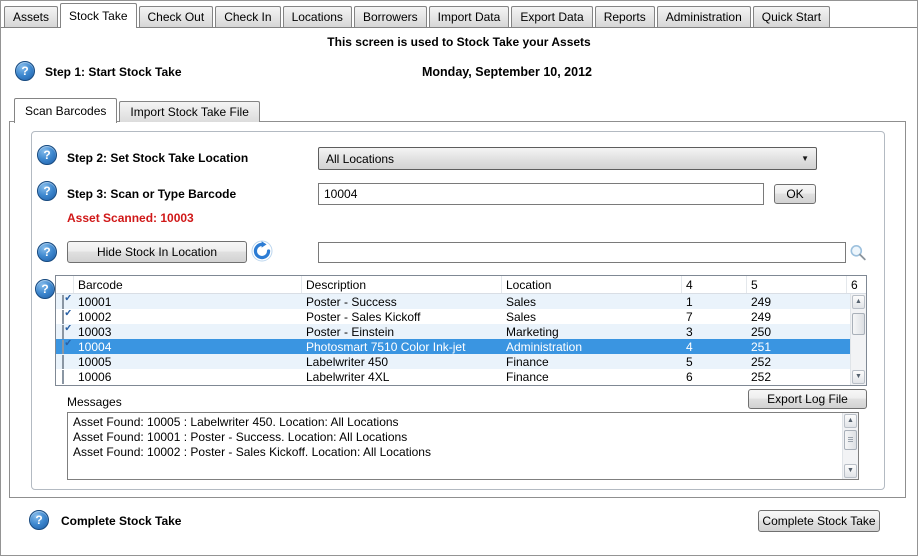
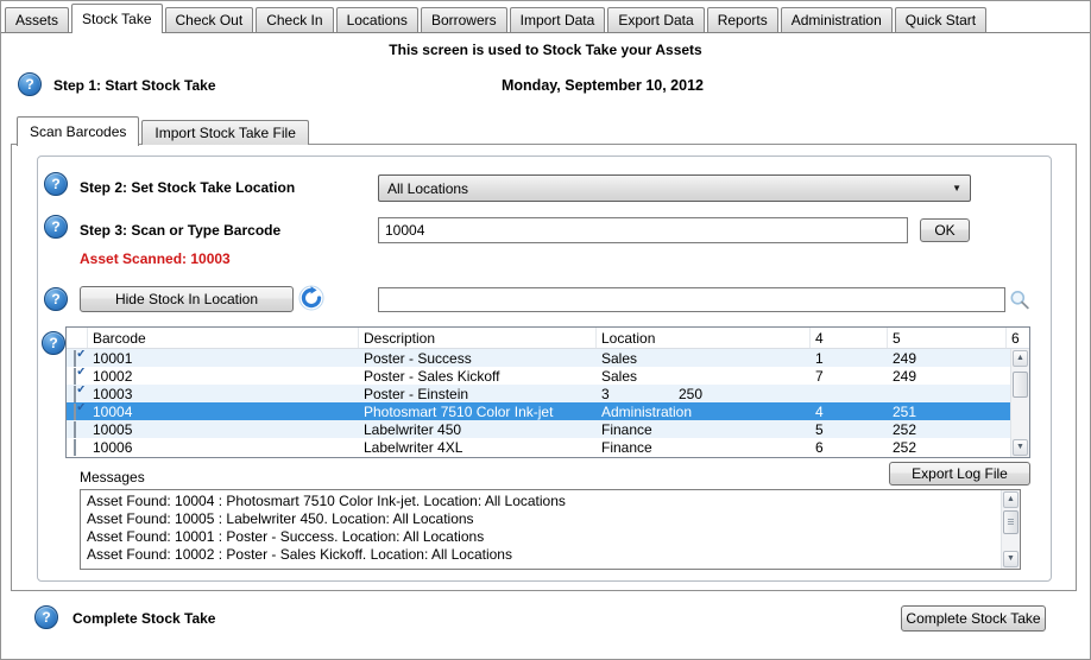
  Assets
  Stock Take
  Check Out
  Check In
  Locations
  Borrowers
  Import Data
  Export Data
  Reports
  Administration
  Quick Start
  This screen is used to Stock Take your Assets
  ?
  Step 1: Start Stock Take
  Monday, September 10, 2012
  Scan Barcodes
  Import Stock Take File
  ?
  Step 2: Set Stock Take Location
  All Locations
  ▼
  ?
  Step 3: Scan or Type Barcode
  10004
  OK
  Asset Scanned: 10003
  ?
  Hide Stock In Location
  ?
  Barcode
  Description
  Location
  4
  5
  6
  ✓
  10001
  Poster - Success
  Sales
  1
  249
  ✓
  10002
  Poster - Sales Kickoff
  Sales
  7
  249
  ✓
  10003
  Poster - Einstein
- Marketing
  3
  250
  ✓
  10004
  Photosmart 7510 Color Ink-jet
  Administration
  4
  251
  10005
  Labelwriter 450
  Finance
  5
  252
  10006
  Labelwriter 4XL
  Finance
  6
  252
  Messages
  Export Log File
+ Asset Found: 10004 : Photosmart 7510 Color Ink-jet. Location: All Locations
  Asset Found: 10005 : Labelwriter 450. Location: All Locations
  Asset Found: 10001 : Poster - Success. Location: All Locations
  Asset Found: 10002 : Poster - Sales Kickoff. Location: All Locations
  ?
  Complete Stock Take
  Complete Stock Take
